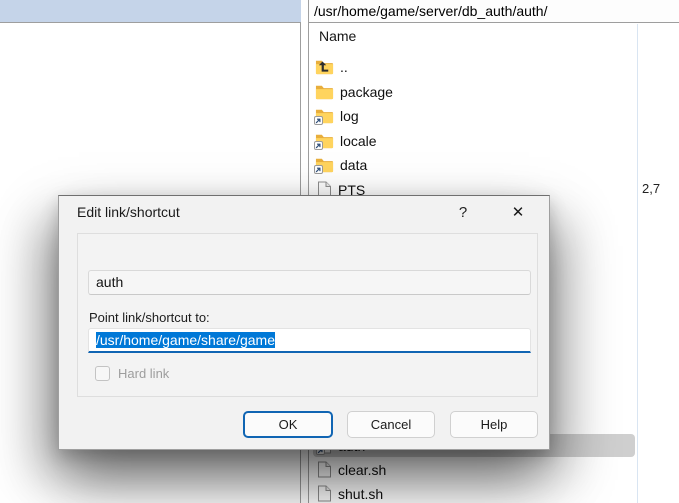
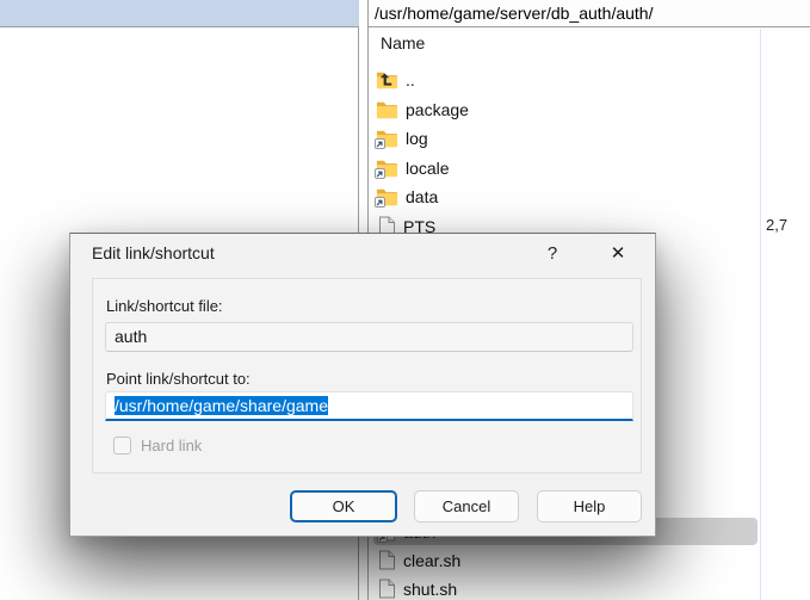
  /usr/home/game/server/db_auth/auth/
  Name
  ..
  package
  log
  locale
  data
  PTS
  2,7
  clear.sh
  shut.sh
  Edit link/shortcut
  ?
  ✕
+ Link/shortcut file:
  auth
  Point link/shortcut to:
  /usr/home/game/share/game
  Hard link
  OK
  Cancel
  Help
